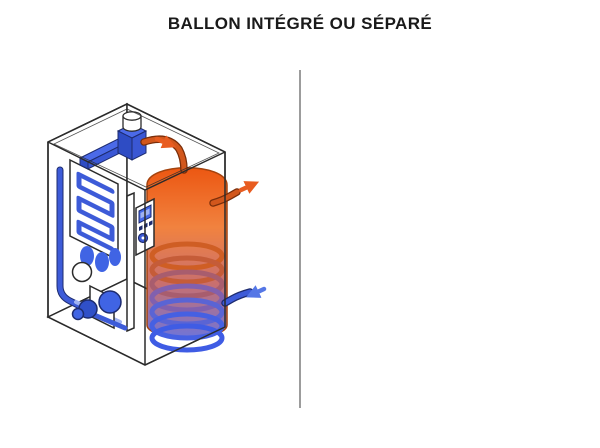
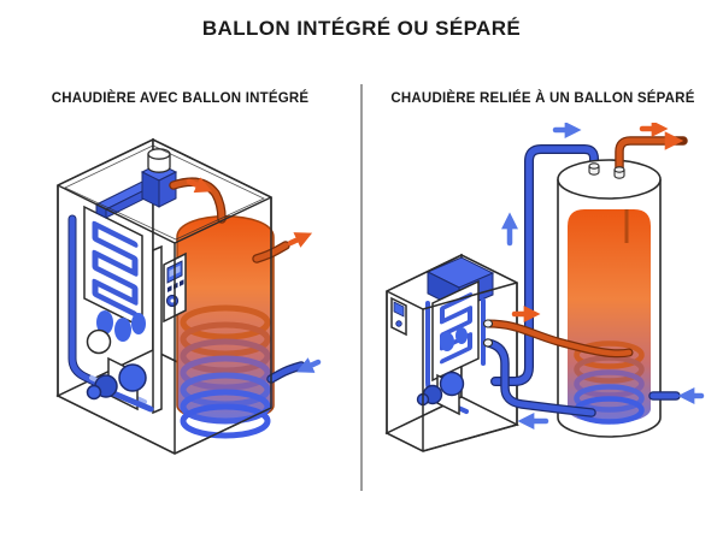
  BALLON INTÉGRÉ OU SÉPARÉ
+ CHAUDIÈRE AVEC BALLON INTÉGRÉ
+ CHAUDIÈRE RELIÉE À UN BALLON SÉPARÉ
